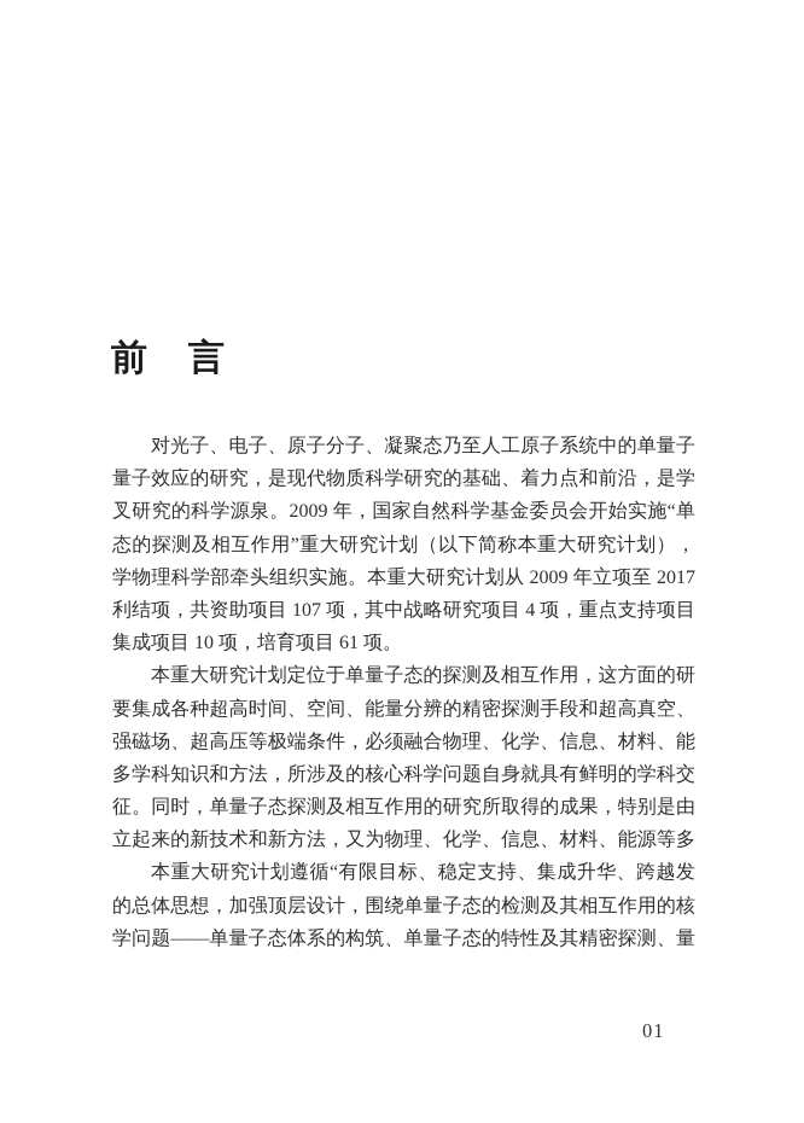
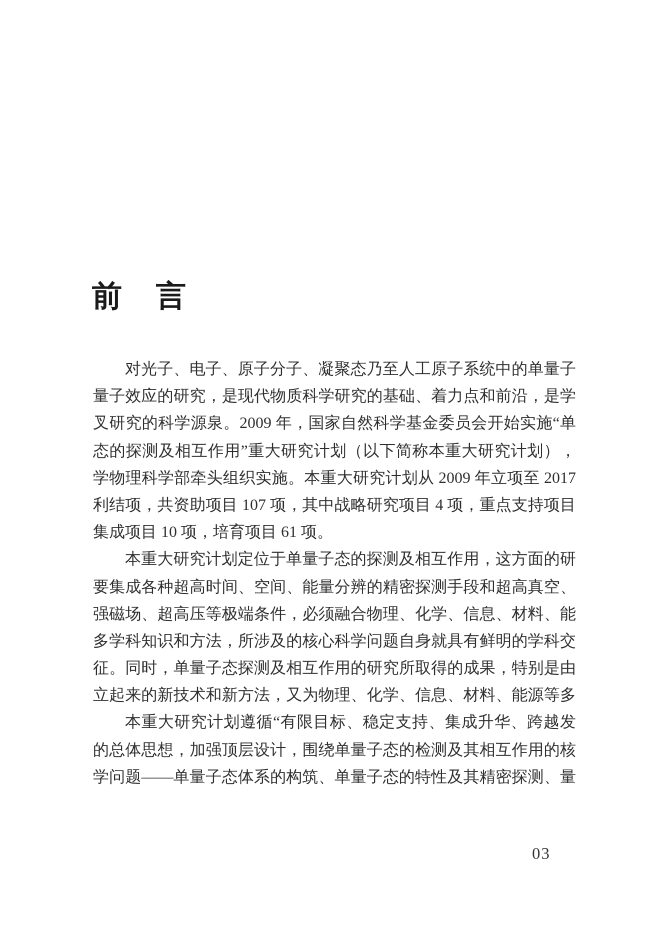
  前 言
  对光子、电子、原子分子、凝聚态乃至人工原子系统中的单量子
  量子效应的研究，是现代物质科学研究的基础、着力点和前沿，是学
  叉研究的科学源泉。2009 年，国家自然科学基金委员会开始实施“单
  态的探测及相互作用”重大研究计划（以下简称本重大研究计划），
  学物理科学部牵头组织实施。本重大研究计划从 2009 年立项至 2017
  利结项，共资助项目 107 项，其中战略研究项目 4 项，重点支持项目
  集成项目 10 项，培育项目 61 项。
  本重大研究计划定位于单量子态的探测及相互作用，这方面的研
  要集成各种超高时间、空间、能量分辨的精密探测手段和超高真空、
  强磁场、超高压等极端条件，必须融合物理、化学、信息、材料、能
  多学科知识和方法，所涉及的核心科学问题自身就具有鲜明的学科交
  征。同时，单量子态探测及相互作用的研究所取得的成果，特别是由
  立起来的新技术和新方法，又为物理、化学、信息、材料、能源等多
  本重大研究计划遵循“有限目标、稳定支持、集成升华、跨越发
  的总体思想，加强顶层设计，围绕单量子态的检测及其相互作用的核
  学问题——单量子态体系的构筑、单量子态的特性及其精密探测、量
- 01
+ 03
